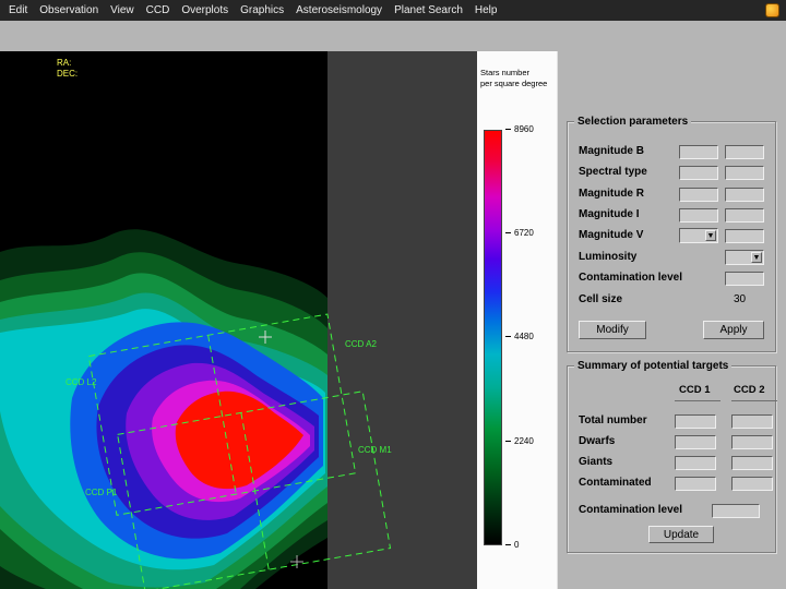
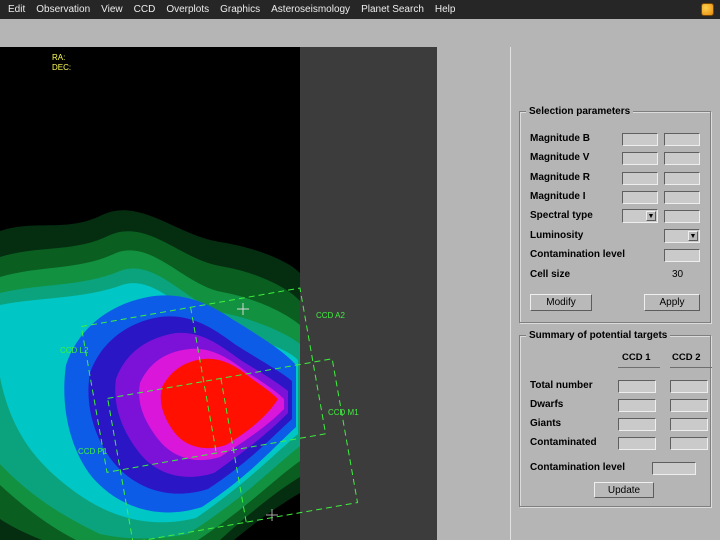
  Edit
  Observation
  View
  CCD
  Overplots
  Graphics
  Asteroseismology
  Planet Search
  Help
  RA:
  DEC:
  CCD A2
  CCD L2
  CCD M1
  CCD P1
- Stars number
- per square degree
- 8960
- 6720
- 4480
- 2240
- 0
  Selection parameters
  Magnitude B
- Spectral type
+ Magnitude V
  Magnitude R
  Magnitude I
- Magnitude V
+ Spectral type
  Luminosity
  Contamination level
  Cell size
  30
  Modify
  Apply
  Summary of potential targets
  CCD 1
  CCD 2
  Total number
  Dwarfs
  Giants
  Contaminated
  Contamination level
  Update
